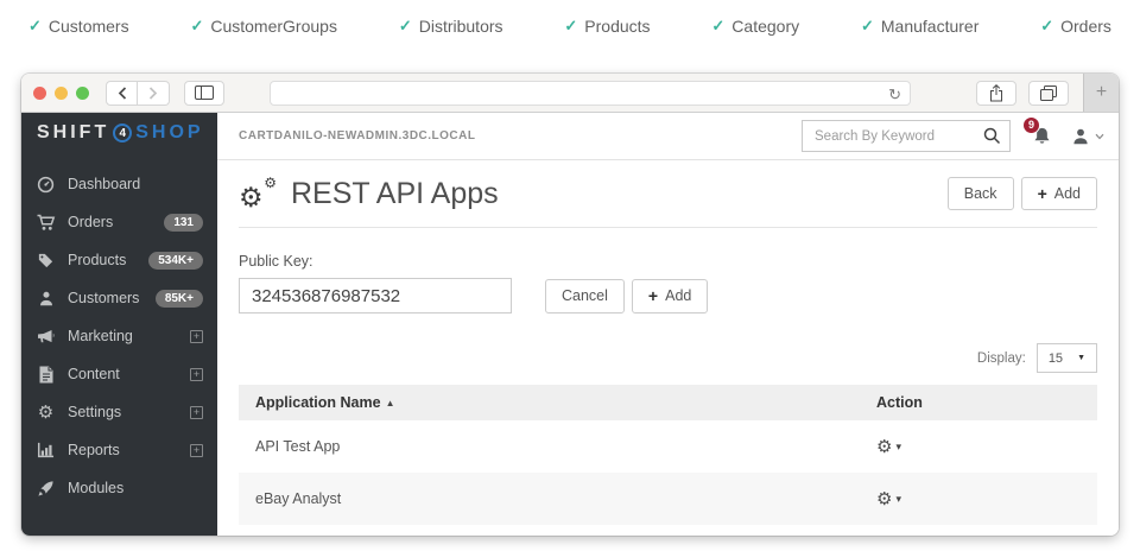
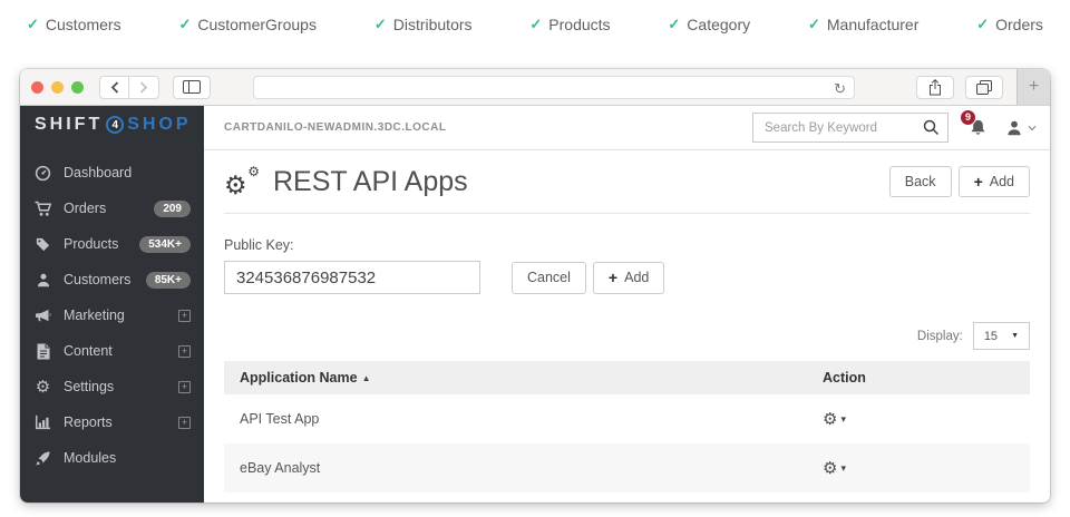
  ✓
  Customers
  ✓
  CustomerGroups
  ✓
  Distributors
  ✓
  Products
  ✓
  Category
  ✓
  Manufacturer
  ✓
  Orders
  ↻
  +
  SHIFT
  4
  SHOP
  Dashboard
  Orders
- 131
+ 209
  Products
  534K+
  Customers
  85K+
  Marketing
  +
  Content
  +
  ⚙
  Settings
  +
  Reports
  +
  Modules
  CARTDANILO-NEWADMIN.3DC.LOCAL
  Search By Keyword
  9
  ⚙
  ⚙
  REST API Apps
  Back
  +
  Add
  Public Key:
  324536876987532
  Cancel
  +
  Add
  Display:
  15
  Application Name
  ▲
  Action
  API Test App
  ⚙
  ▾
  eBay Analyst
  ⚙
  ▾
